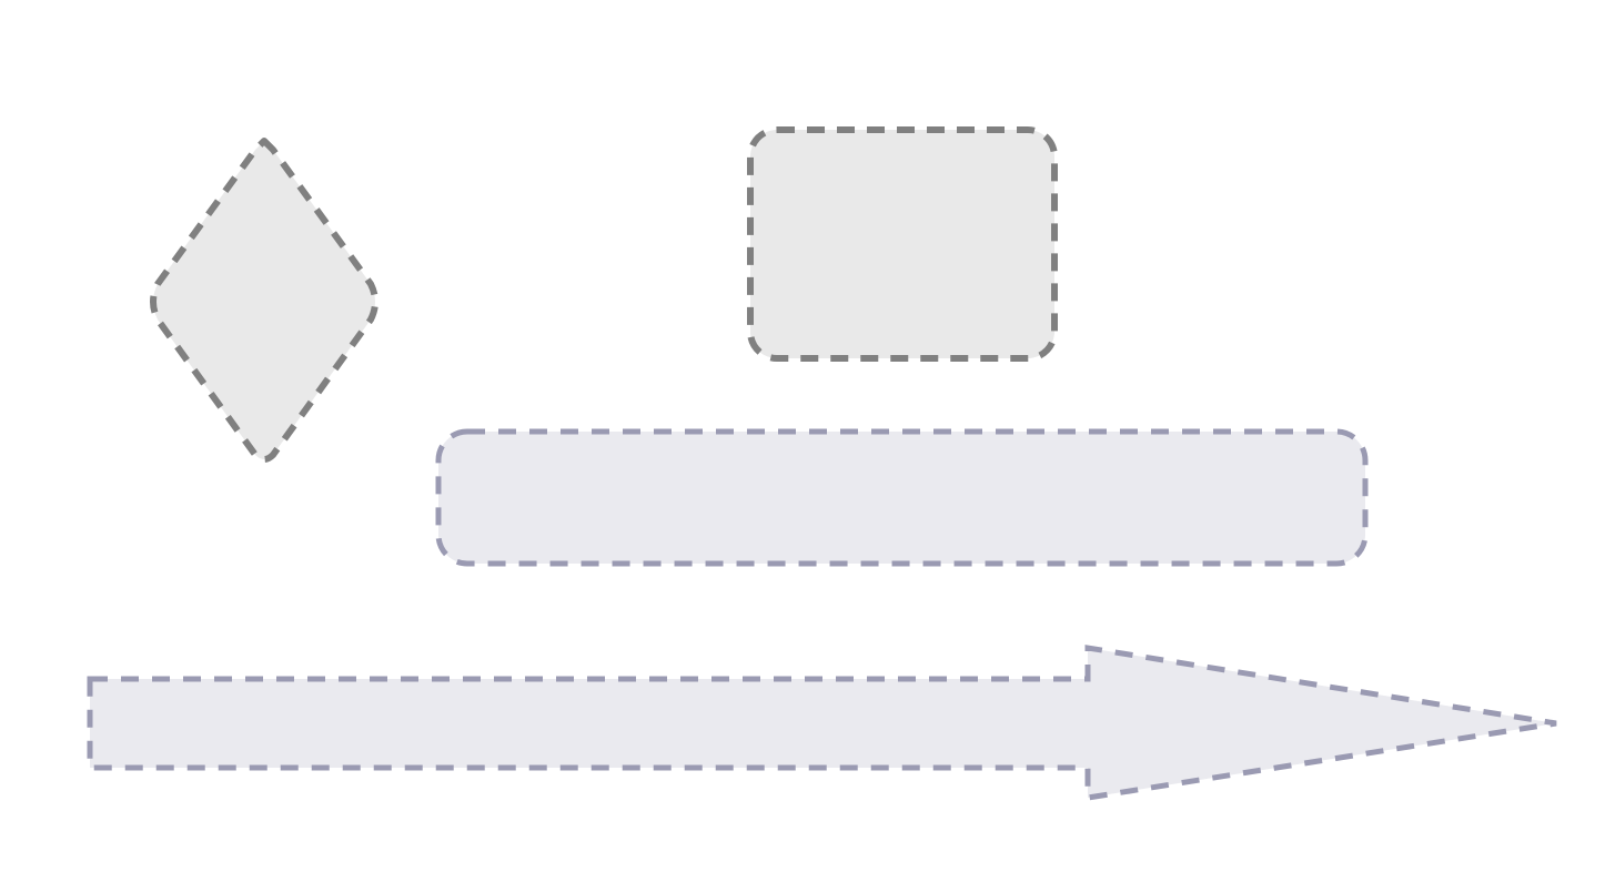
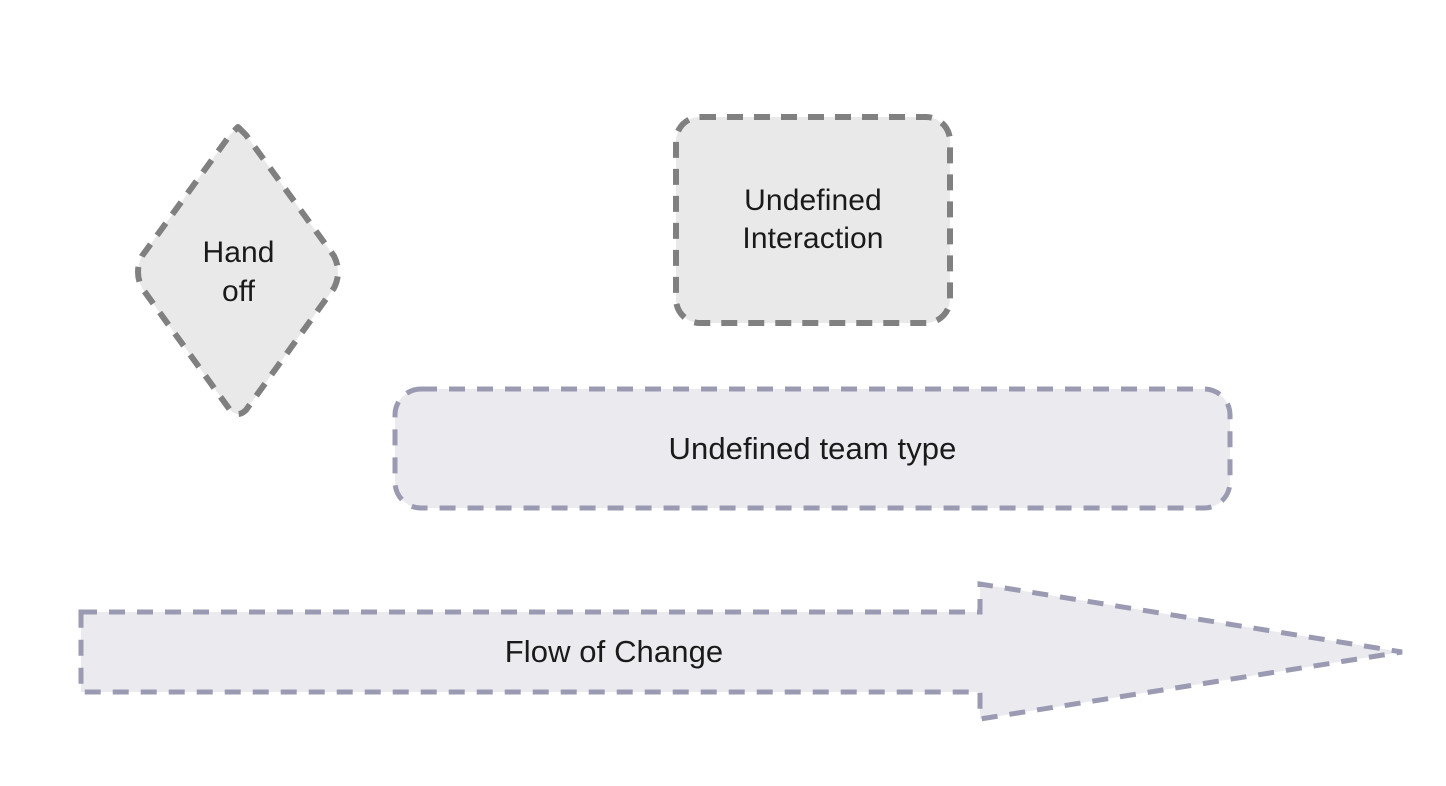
+ Hand
+ off
+ Undefined
+ Interaction
+ Undefined team type
+ Flow of Change
